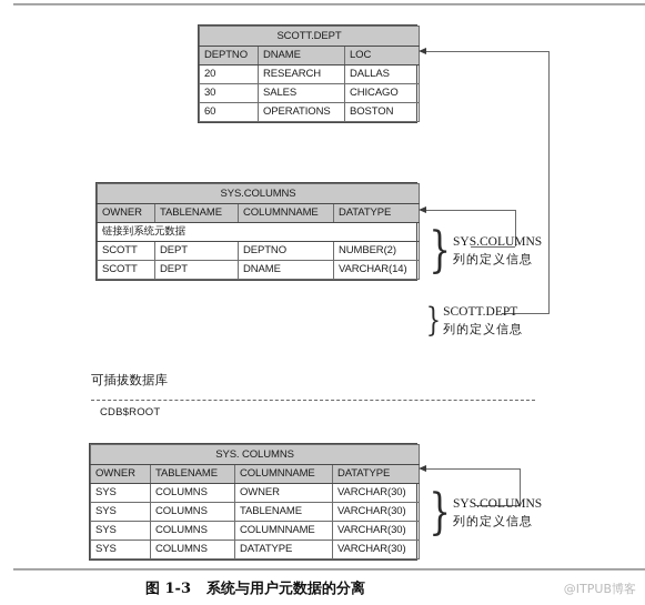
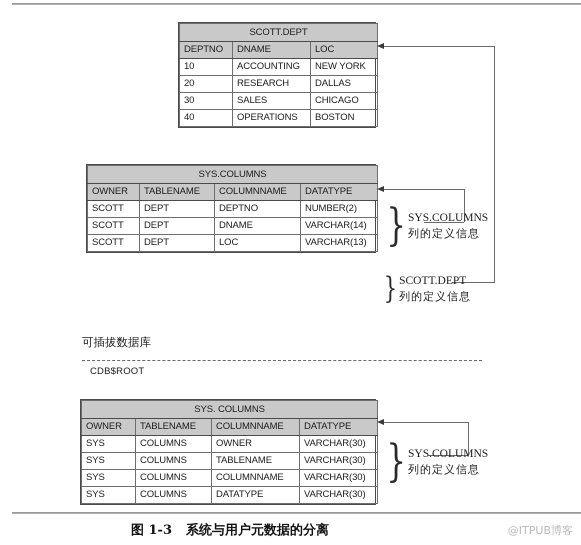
  SCOTT.DEPT
  DEPTNO	DNAME	LOC
+ 10	ACCOUNTING	NEW YORK
  20	RESEARCH	DALLAS
  30	SALES	CHICAGO
- 60	OPERATIONS	BOSTON
+ 40	OPERATIONS	BOSTON
  SYS.COLUMNS
  OWNER	TABLENAME	COLUMNNAME	DATATYPE
- 链接到系统元数据
  SCOTT	DEPT	DEPTNO	NUMBER(2)
  SCOTT	DEPT	DNAME	VARCHAR(14)
+ SCOTT	DEPT	LOC	VARCHAR(13)
  SYS. COLUMNS
  OWNER	TABLENAME	COLUMNNAME	DATATYPE
  SYS	COLUMNS	OWNER	VARCHAR(30)
  SYS	COLUMNS	TABLENAME	VARCHAR(30)
  SYS	COLUMNS	COLUMNNAME	VARCHAR(30)
  SYS	COLUMNS	DATATYPE	VARCHAR(30)
  }
  SYS.COLUMNS
  列的定义信息
  }
  SCOTT.DEPT
  列的定义信息
  }
  SYS.COLUMNS
  列的定义信息
  可插拔数据库
  CDB$ROOT
  图 1-3 系统与用户元数据的分离
  @ITPUB博客
